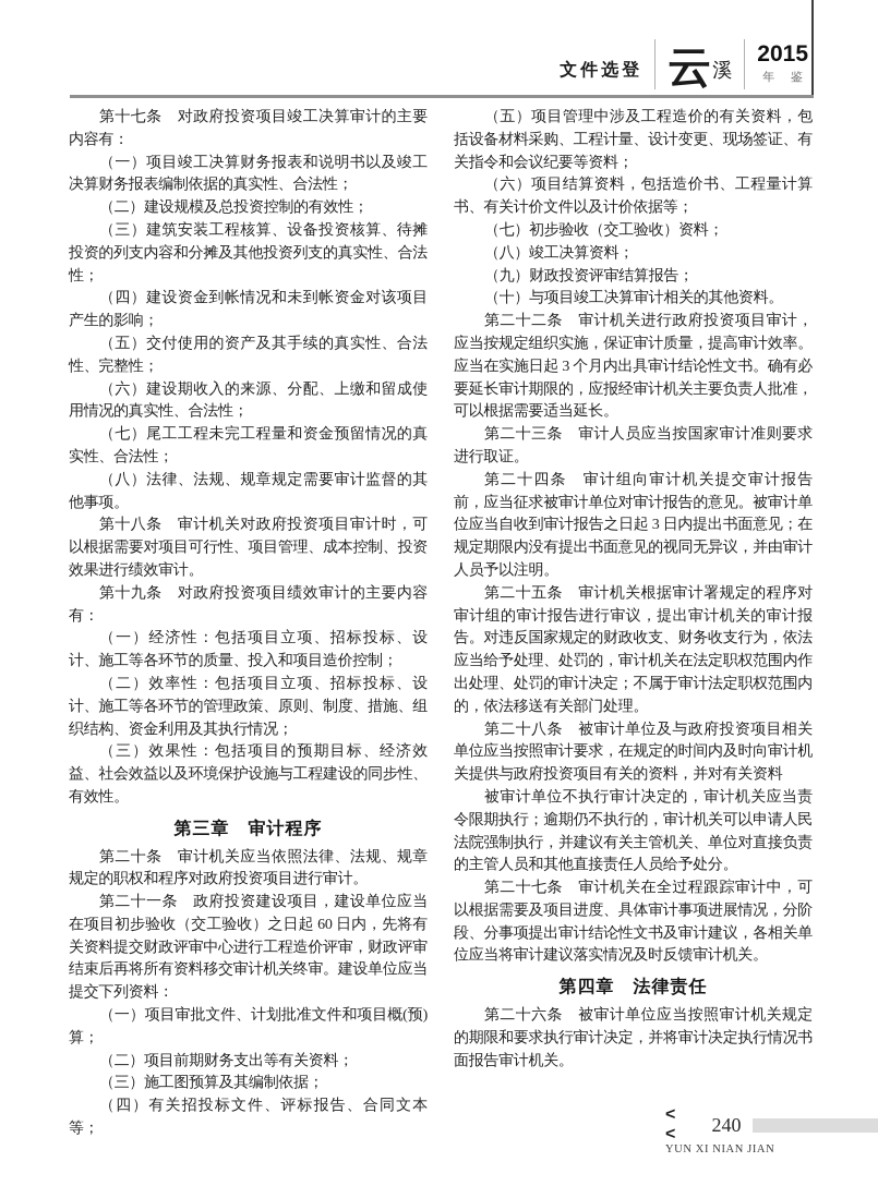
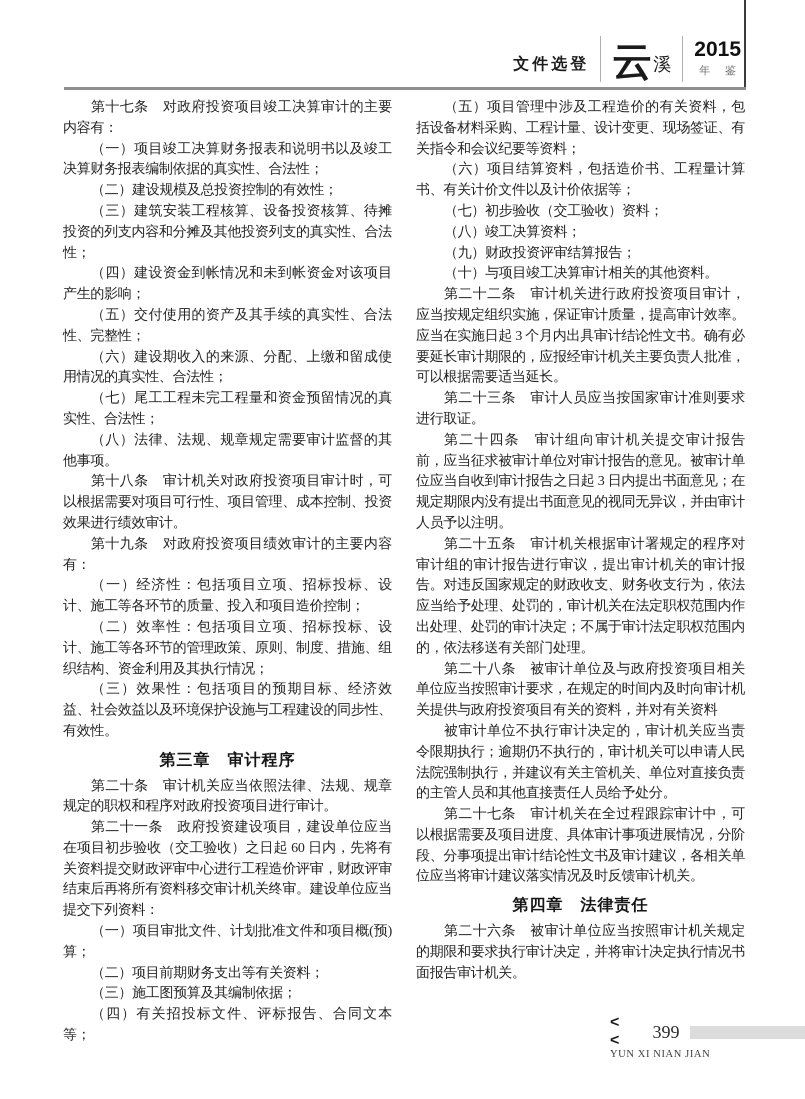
  文件选登
  云
  溪
  2015
  年 鉴
  第十七条 对政府投资项目竣工决算审计的主要内容有：
  （一）项目竣工决算财务报表和说明书以及竣工决算财务报表编制依据的真实性、合法性；
  （二）建设规模及总投资控制的有效性；
  （三）建筑安装工程核算、设备投资核算、待摊投资的列支内容和分摊及其他投资列支的真实性、合法性；
  （四）建设资金到帐情况和未到帐资金对该项目产生的影响；
  （五）交付使用的资产及其手续的真实性、合法性、完整性；
  （六）建设期收入的来源、分配、上缴和留成使用情况的真实性、合法性；
  （七）尾工工程未完工程量和资金预留情况的真实性、合法性；
  （八）法律、法规、规章规定需要审计监督的其他事项。
  第十八条 审计机关对政府投资项目审计时，可以根据需要对项目可行性、项目管理、成本控制、投资效果进行绩效审计。
  第十九条 对政府投资项目绩效审计的主要内容有：
  （一）经济性：包括项目立项、招标投标、设计、施工等各环节的质量、投入和项目造价控制；
  （二）效率性：包括项目立项、招标投标、设计、施工等各环节的管理政策、原则、制度、措施、组织结构、资金利用及其执行情况；
  （三）效果性：包括项目的预期目标、经济效益、社会效益以及环境保护设施与工程建设的同步性、有效性。
  第三章 审计程序
  第二十条 审计机关应当依照法律、法规、规章规定的职权和程序对政府投资项目进行审计。
  第二十一条 政府投资建设项目，建设单位应当在项目初步验收（交工验收）之日起 60 日内，先将有关资料提交财政评审中心进行工程造价评审，财政评审结束后再将所有资料移交审计机关终审。建设单位应当提交下列资料：
  （一）项目审批文件、计划批准文件和项目概(预)算；
  （二）项目前期财务支出等有关资料；
  （三）施工图预算及其编制依据；
  （四）有关招投标文件、评标报告、合同文本等；
  （五）项目管理中涉及工程造价的有关资料，包括设备材料采购、工程计量、设计变更、现场签证、有关指令和会议纪要等资料；
  （六）项目结算资料，包括造价书、工程量计算书、有关计价文件以及计价依据等；
  （七）初步验收（交工验收）资料；
  （八）竣工决算资料；
  （九）财政投资评审结算报告；
  （十）与项目竣工决算审计相关的其他资料。
  第二十二条 审计机关进行政府投资项目审计，应当按规定组织实施，保证审计质量，提高审计效率。应当在实施日起 3 个月内出具审计结论性文书。确有必要延长审计期限的，应报经审计机关主要负责人批准，可以根据需要适当延长。
  第二十三条 审计人员应当按国家审计准则要求进行取证。
  第二十四条 审计组向审计机关提交审计报告前，应当征求被审计单位对审计报告的意见。被审计单位应当自收到审计报告之日起 3 日内提出书面意见；在规定期限内没有提出书面意见的视同无异议，并由审计人员予以注明。
  第二十五条 审计机关根据审计署规定的程序对审计组的审计报告进行审议，提出审计机关的审计报告。对违反国家规定的财政收支、财务收支行为，依法应当给予处理、处罚的，审计机关在法定职权范围内作出处理、处罚的审计决定；不属于审计法定职权范围内的，依法移送有关部门处理。
  第二十八条 被审计单位及与政府投资项目相关单位应当按照审计要求，在规定的时间内及时向审计机关提供与政府投资项目有关的资料，并对有关资料
  被审计单位不执行审计决定的，审计机关应当责令限期执行；逾期仍不执行的，审计机关可以申请人民法院强制执行，并建议有关主管机关、单位对直接负责的主管人员和其他直接责任人员给予处分。
  第二十七条 审计机关在全过程跟踪审计中，可以根据需要及项目进度、具体审计事项进展情况，分阶段、分事项提出审计结论性文书及审计建议，各相关单位应当将审计建议落实情况及时反馈审计机关。
  第四章 法律责任
  第二十六条 被审计单位应当按照审计机关规定的期限和要求执行审计决定，并将审计决定执行情况书面报告审计机关。
  < <
- 240
+ 399
  YUN XI NIAN JIAN
